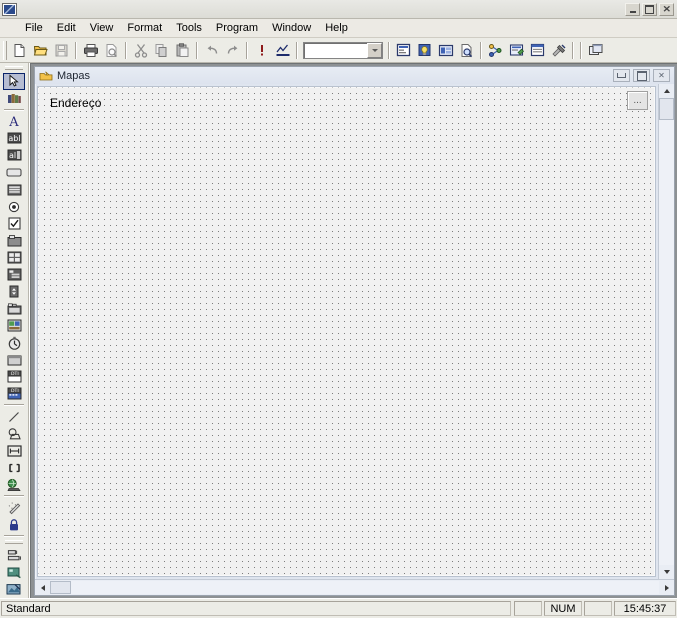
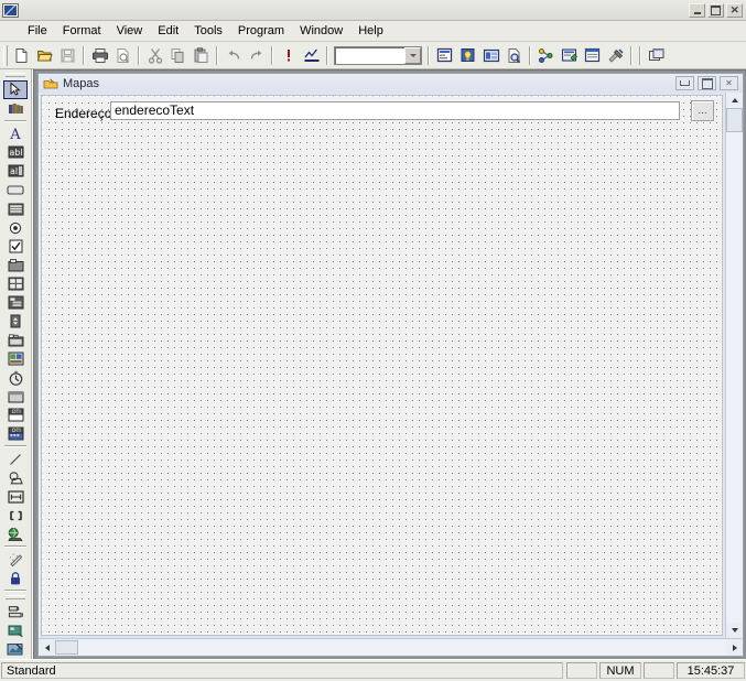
  ✕
  File
- Edit
+ Format
  View
- Format
+ Edit
  Tools
  Program
  Window
  Help
  A
  abl
  al
  Mapas
  ✕
  Endereço
+ enderecoText
  ...
  Standard
  NUM
  15:45:37
